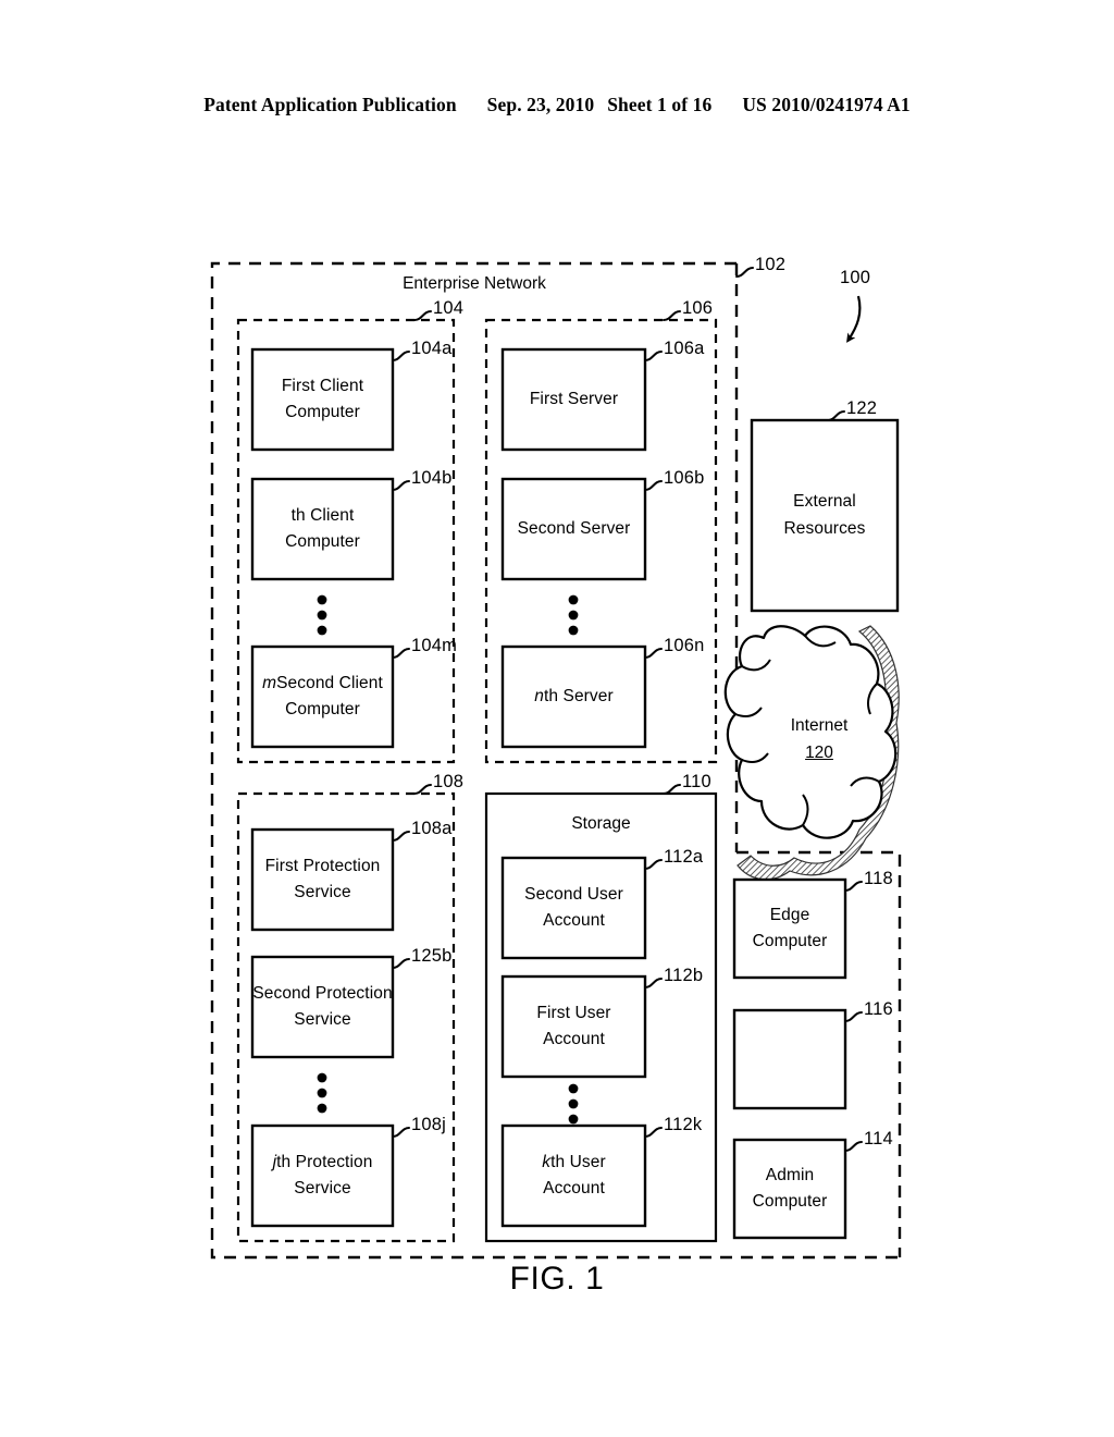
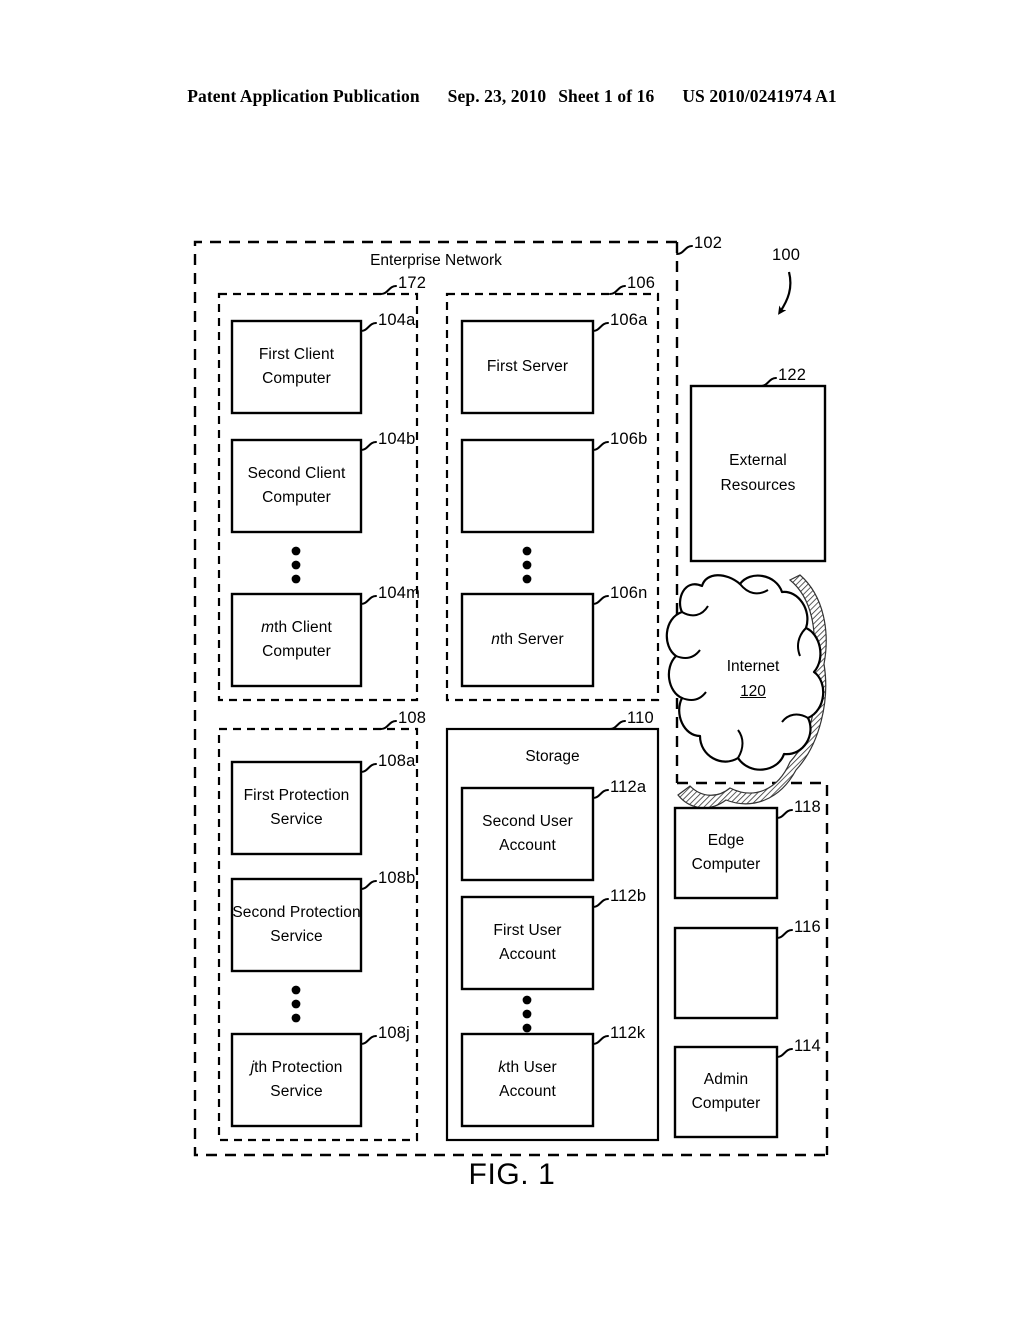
  Patent Application Publication Sep. 23, 2010 Sheet 1 of 16 US 2010/0241974 A1
  Enterprise Network
  Storage
  First Client
  Computer
- th Client
+ Second Client
  Computer
- mSecond Client
+ mth Client
  Computer
  First Server
- Second Server
  nth Server
  First Protection
  Service
  Second Protection
  Service
  jth Protection
  Service
  Second User
  Account
  First User
  Account
  kth User
  Account
  External
  Resources
  Internet
  120
  Edge
  Computer
  Admin
  Computer
  102
  100
- 104
+ 172
  106
  108
  110
  104a
  104b
  104m
  106a
  106b
  106n
  108a
- 125b
+ 108b
  108j
  112a
  112b
  112k
  122
  118
  116
  114
  FIG. 1
